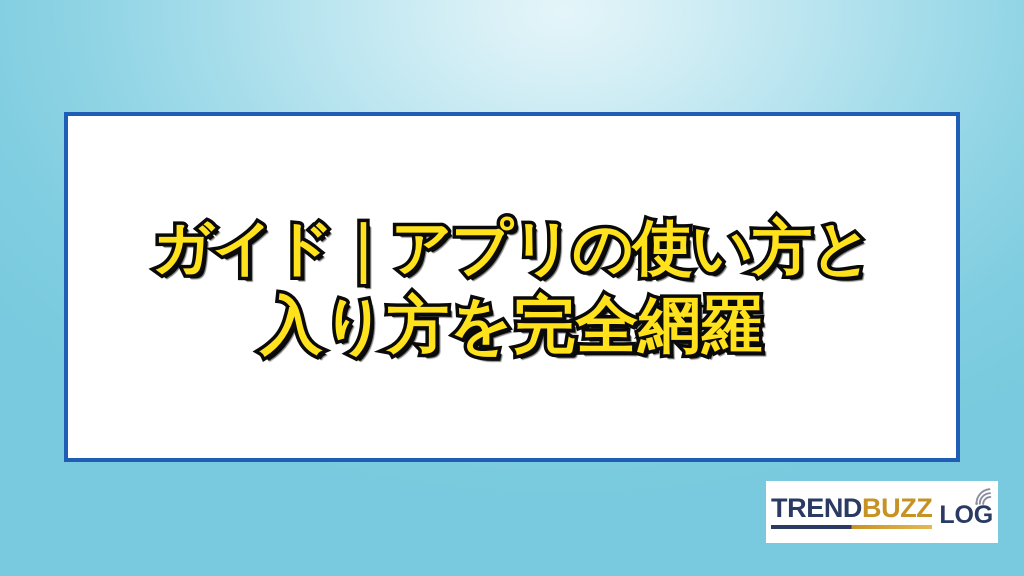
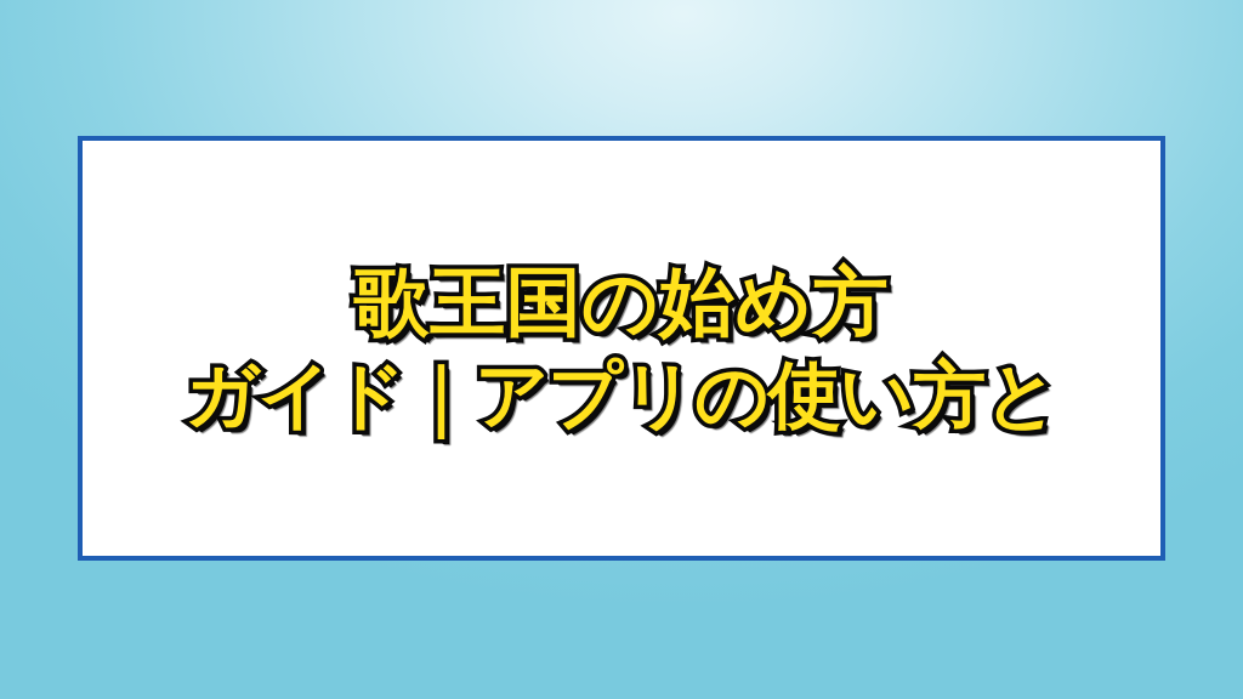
+ 歌王国の始め方
  ガイド｜アプリの使い方と
- 入り方を完全網羅
- TREND
- BUZZ
- LOG
